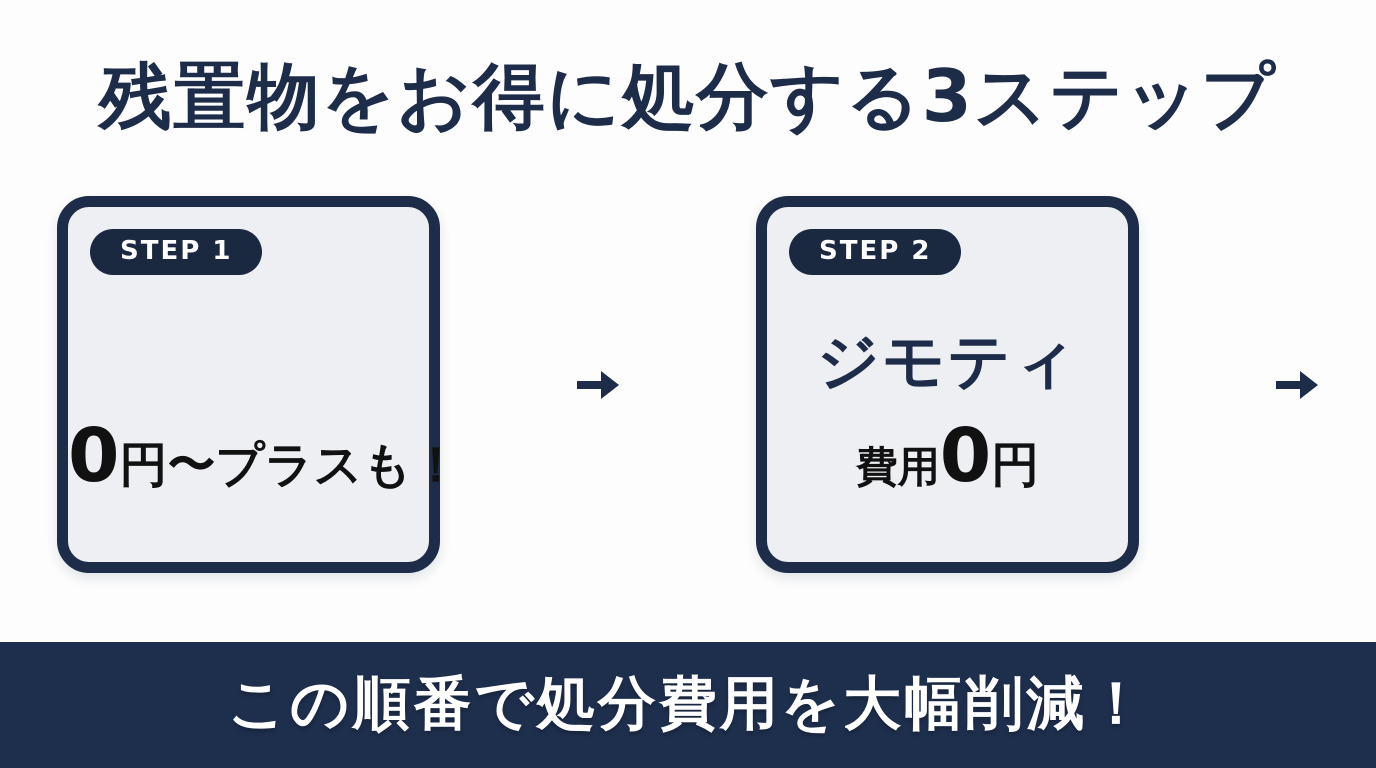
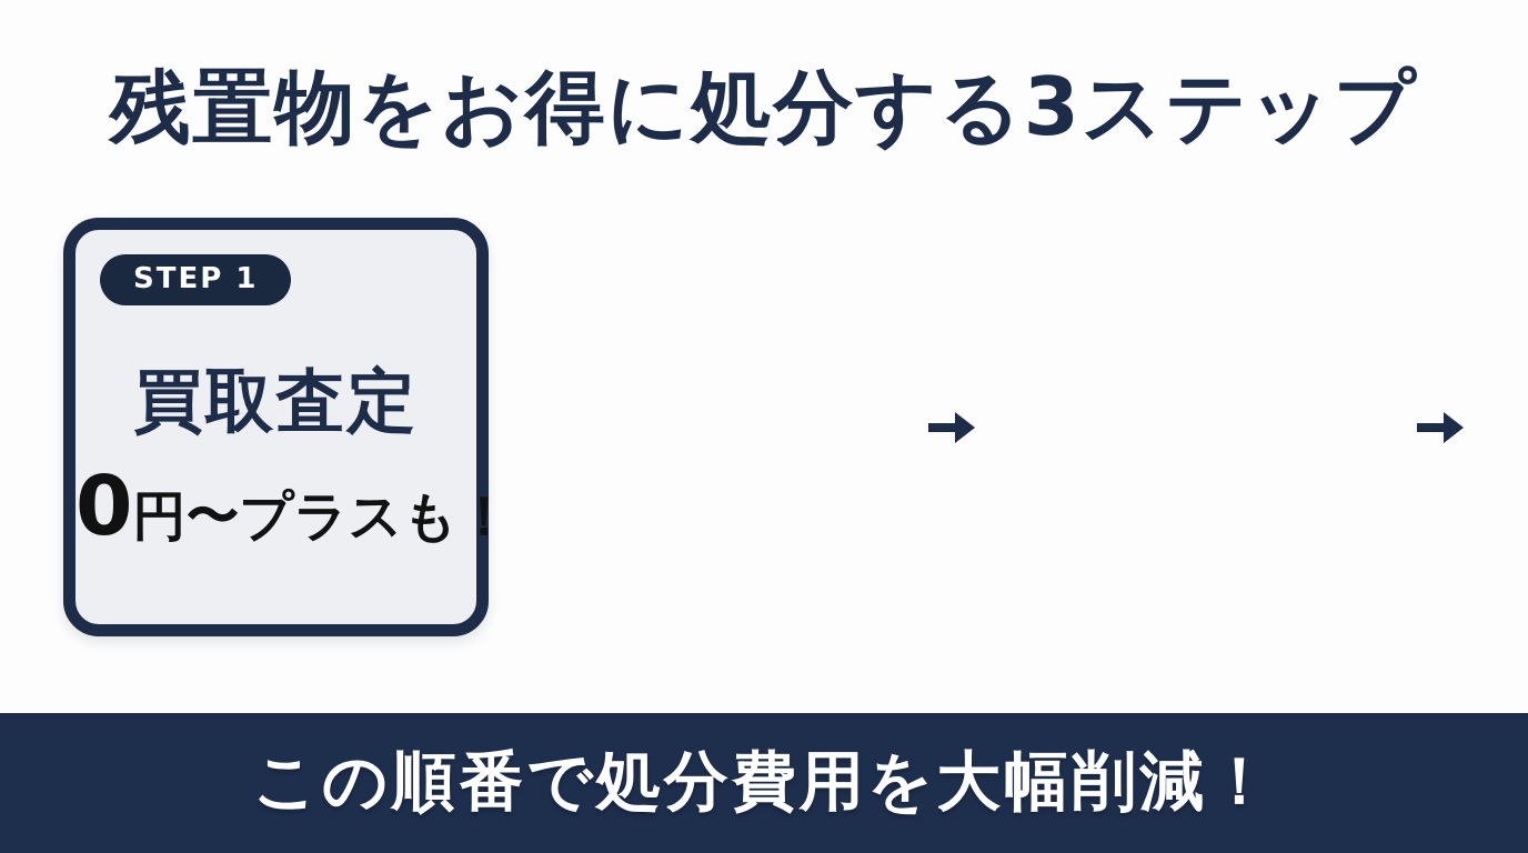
  残置物をお得に処分する3ステップ
  STEP 1
+ 買取査定
  0円〜プラスも！
- STEP 2
- ジモティ
- 費用0円
  この順番で処分費用を大幅削減！
